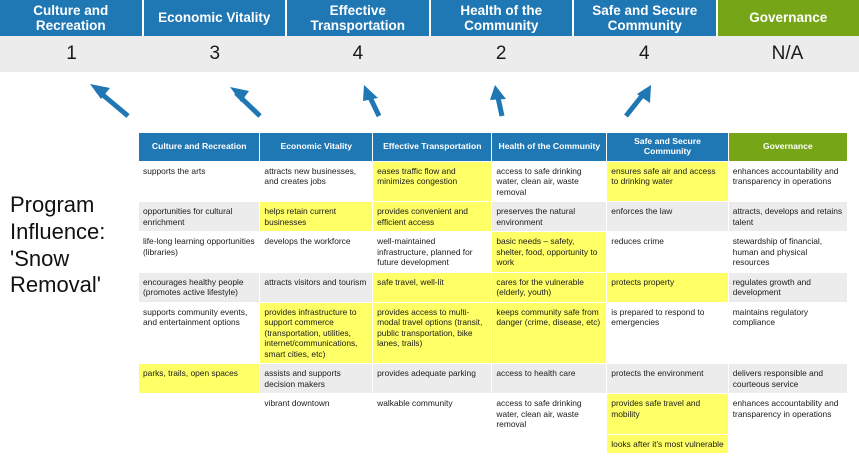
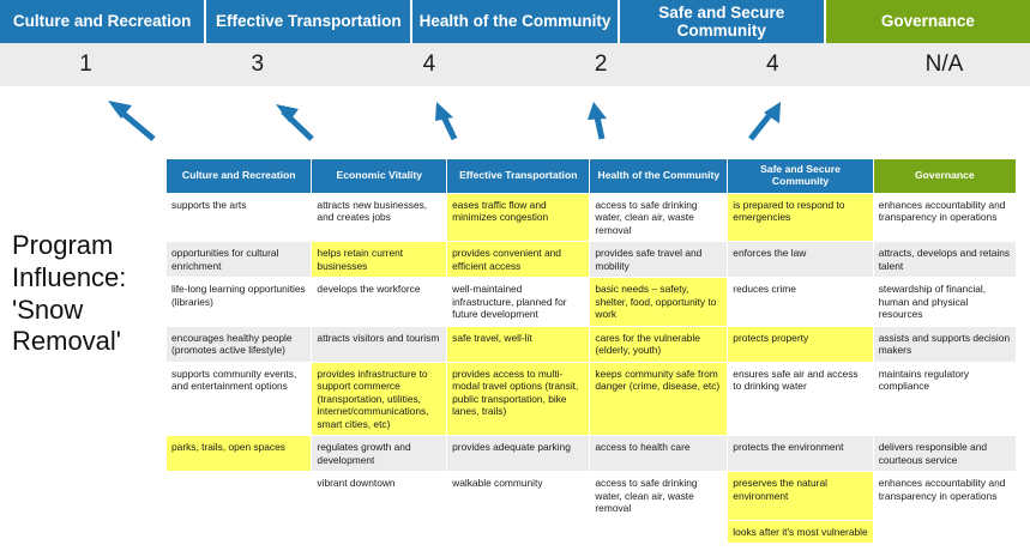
  Culture and Recreation
- Economic Vitality
  Effective Transportation
  Health of the Community
  Safe and Secure Community
  Governance
  1
  3
  4
  2
  4
  N/A
  Program
  Influence:
  'Snow
  Removal'
  Culture and Recreation	Economic Vitality	Effective Transportation	Health of the Community	Safe and Secure Community	Governance
- supports the arts	attracts new businesses, and creates jobs	eases traffic flow and minimizes congestion	access to safe drinking water, clean air, waste removal	ensures safe air and access to drinking water	enhances accountability and transparency in operations
+ supports the arts	attracts new businesses, and creates jobs	eases traffic flow and minimizes congestion	access to safe drinking water, clean air, waste removal	is prepared to respond to emergencies	enhances accountability and transparency in operations
- opportunities for cultural enrichment	helps retain current businesses	provides convenient and efficient access	preserves the natural environment	enforces the law	attracts, develops and retains talent
+ opportunities for cultural enrichment	helps retain current businesses	provides convenient and efficient access	provides safe travel and mobility	enforces the law	attracts, develops and retains talent
  life-long learning opportunities (libraries)	develops the workforce	well-maintained infrastructure, planned for future development	basic needs – safety, shelter, food, opportunity to work	reduces crime	stewardship of financial, human and physical resources
- encourages healthy people (promotes active lifestyle)	attracts visitors and tourism	safe travel, well-lit	cares for the vulnerable (elderly, youth)	protects property	regulates growth and development
+ encourages healthy people (promotes active lifestyle)	attracts visitors and tourism	safe travel, well-lit	cares for the vulnerable (elderly, youth)	protects property	assists and supports decision makers
- supports community events, and entertainment options	provides infrastructure to support commerce (transportation, utilities, internet/communications, smart cities, etc)	provides access to multi-modal travel options (transit, public transportation, bike lanes, trails)	keeps community safe from danger (crime, disease, etc)	is prepared to respond to emergencies	maintains regulatory compliance
+ supports community events, and entertainment options	provides infrastructure to support commerce (transportation, utilities, internet/communications, smart cities, etc)	provides access to multi-modal travel options (transit, public transportation, bike lanes, trails)	keeps community safe from danger (crime, disease, etc)	ensures safe air and access to drinking water	maintains regulatory compliance
- parks, trails, open spaces	assists and supports decision makers	provides adequate parking	access to health care	protects the environment	delivers responsible and courteous service
+ parks, trails, open spaces	regulates growth and development	provides adequate parking	access to health care	protects the environment	delivers responsible and courteous service
- 	vibrant downtown	walkable community	access to safe drinking water, clean air, waste removal	provides safe travel and mobility	enhances accountability and transparency in operations
+ 	vibrant downtown	walkable community	access to safe drinking water, clean air, waste removal	preserves the natural environment	enhances accountability and transparency in operations
  				looks after it's most vulnerable
